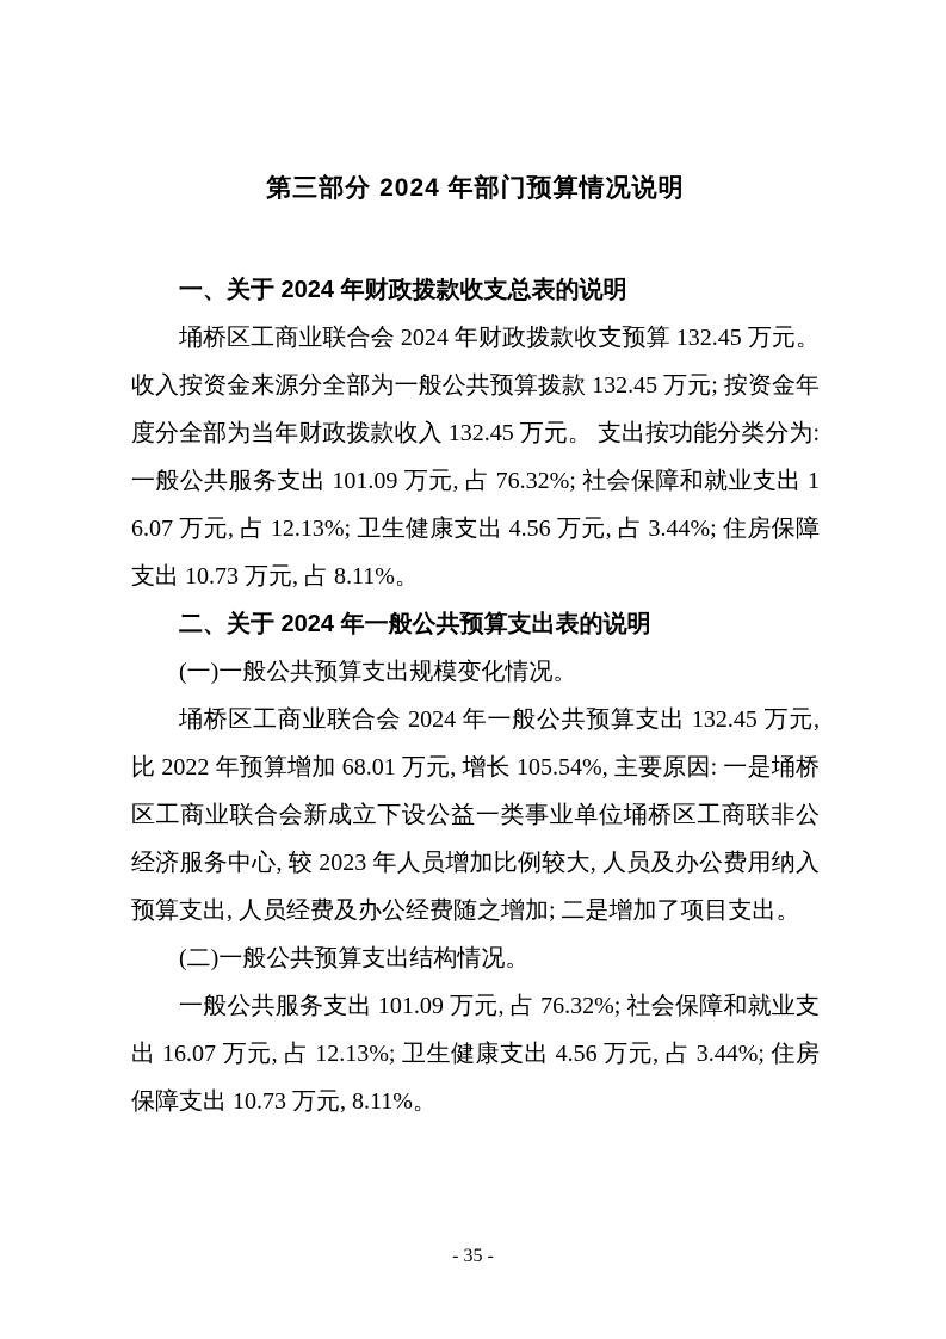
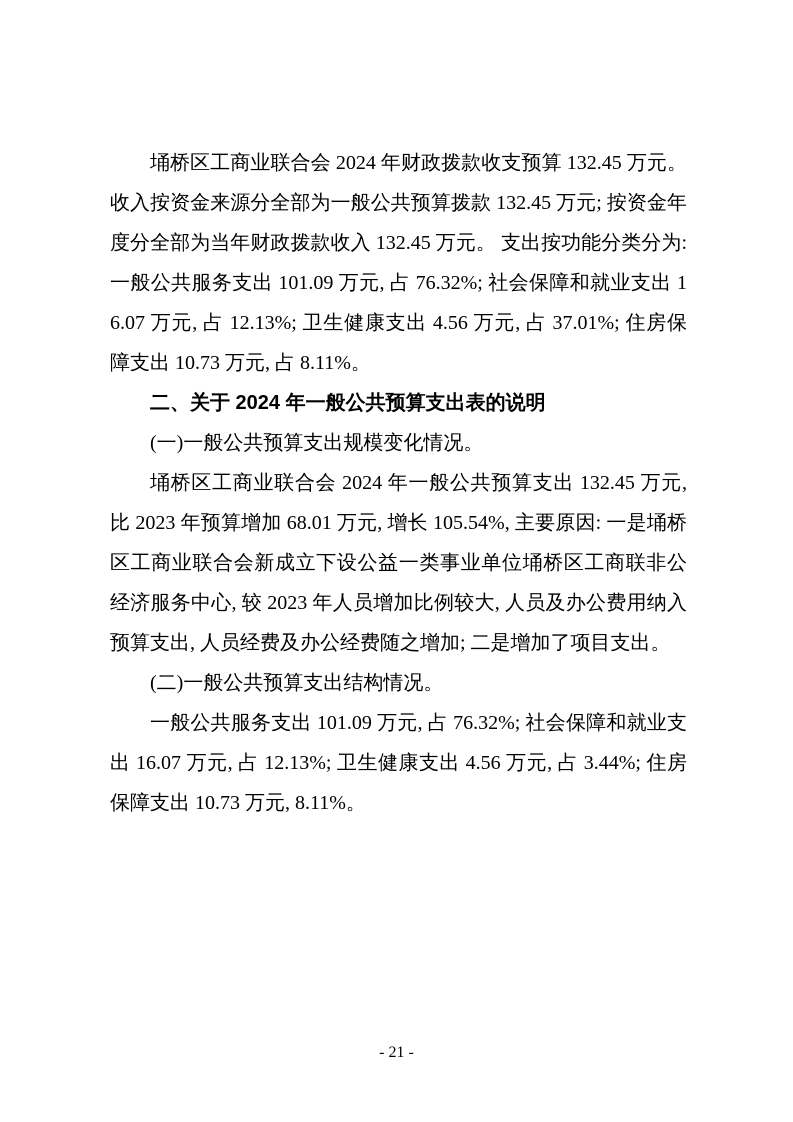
- 第三部分 2024 年部门预算情况说明
- 一、关于 2024 年财政拨款收支总表的说明
- 埇桥区工商业联合会 2024 年财政拨款收支预算 132.45 万元。 收入按资金来源分全部为一般公共预算拨款 132.45 万元; 按资金年度分全部为当年财政拨款收入 132.45 万元。 支出按功能分类分为: 一般公共服务支出 101.09 万元, 占 76.32%; 社会保障和就业支出 16.07 万元, 占 12.13%; 卫生健康支出 4.56 万元, 占 3.44%; 住房保障支出 10.73 万元, 占 8.11%。
+ 埇桥区工商业联合会 2024 年财政拨款收支预算 132.45 万元。 收入按资金来源分全部为一般公共预算拨款 132.45 万元; 按资金年度分全部为当年财政拨款收入 132.45 万元。 支出按功能分类分为: 一般公共服务支出 101.09 万元, 占 76.32%; 社会保障和就业支出 16.07 万元, 占 12.13%; 卫生健康支出 4.56 万元, 占 37.01%; 住房保障支出 10.73 万元, 占 8.11%。
  二、关于 2024 年一般公共预算支出表的说明
  (一)一般公共预算支出规模变化情况。
- 埇桥区工商业联合会 2024 年一般公共预算支出 132.45 万元, 比 2022 年预算增加 68.01 万元, 增长 105.54%, 主要原因: 一是埇桥区工商业联合会新成立下设公益一类事业单位埇桥区工商联非公经济服务中心, 较 2023 年人员增加比例较大, 人员及办公费用纳入预算支出, 人员经费及办公经费随之增加; 二是增加了项目支出。
+ 埇桥区工商业联合会 2024 年一般公共预算支出 132.45 万元, 比 2023 年预算增加 68.01 万元, 增长 105.54%, 主要原因: 一是埇桥区工商业联合会新成立下设公益一类事业单位埇桥区工商联非公经济服务中心, 较 2023 年人员增加比例较大, 人员及办公费用纳入预算支出, 人员经费及办公经费随之增加; 二是增加了项目支出。
  (二)一般公共预算支出结构情况。
  一般公共服务支出 101.09 万元, 占 76.32%; 社会保障和就业支出 16.07 万元, 占 12.13%; 卫生健康支出 4.56 万元, 占 3.44%; 住房保障支出 10.73 万元, 8.11%。
- - 35 -
+ - 21 -
